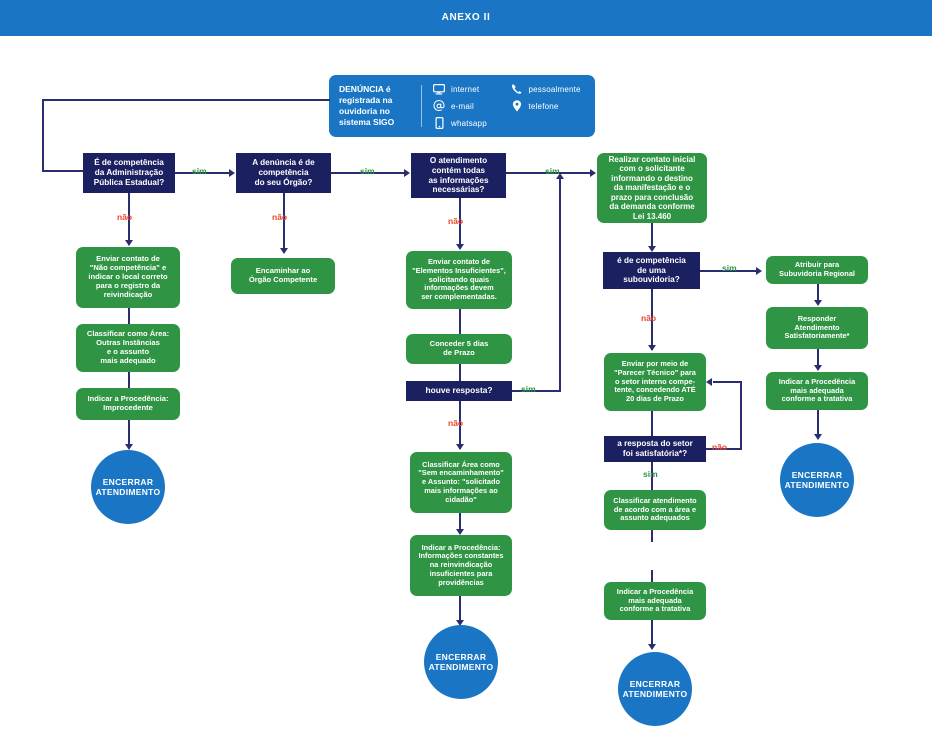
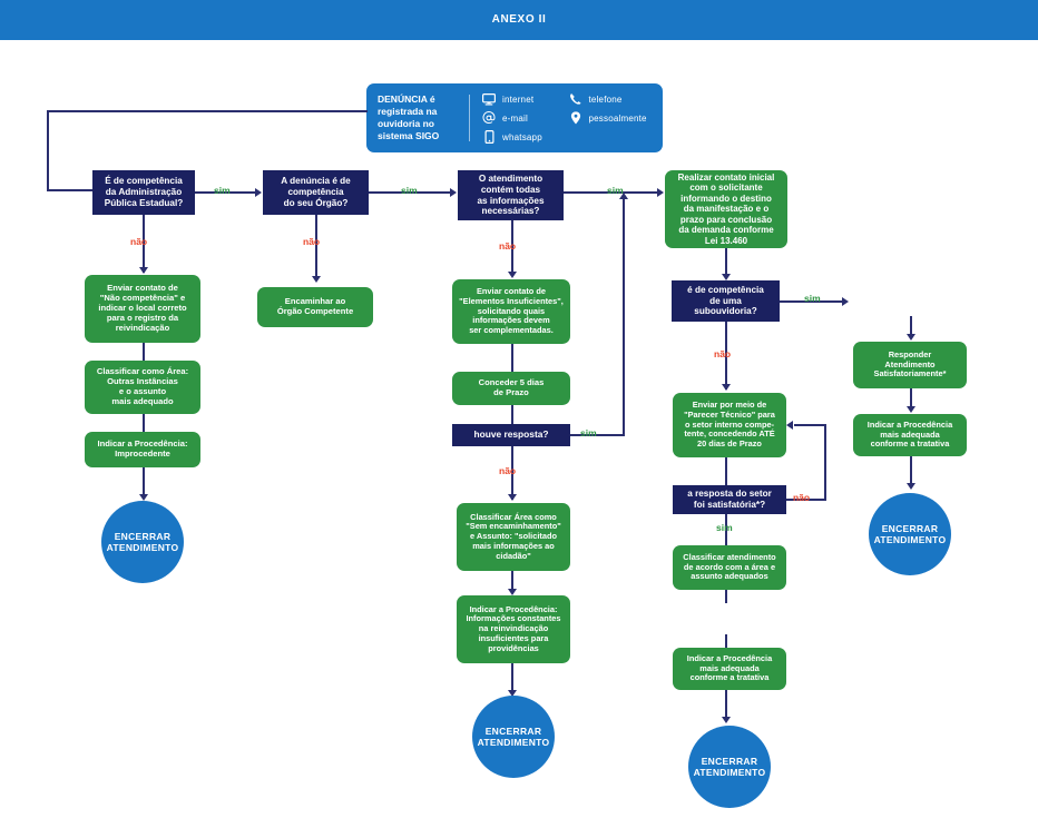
  ANEXO II
  DENÚNCIA é
  registrada na
  ouvidoria no
  sistema SIGO
  internet
- pessoalmente
+ telefone
  e-mail
- telefone
+ pessoalmente
  whatsapp
  É de competência
  da Administração
  Pública Estadual?
  A denúncia é de
  competência
  do seu Órgão?
  O atendimento
  contém todas
  as informações
  necessárias?
  Realizar contato inicial
  com o solicitante
  informando o destino
  da manifestação e o
  prazo para conclusão
  da demanda conforme
  Lei 13.460
  sim
  sim
  sim
  não
  Enviar contato de
  "Não competência" e
  indicar o local correto
  para o registro da
  reivindicação
  Classificar como Área:
  Outras Instâncias
  e o assunto
  mais adequado
  Indicar a Procedência:
  Improcedente
  ENCERRAR
  ATENDIMENTO
  não
  Encaminhar ao
  Órgão Competente
  não
  Enviar contato de
  "Elementos Insuficientes",
  solicitando quais
  informações devem
  ser complementadas.
  Conceder 5 dias
  de Prazo
  houve resposta?
  sim
  não
  Classificar Área como
  "Sem encaminhamento"
  e Assunto: "solicitado
  mais informações ao
  cidadão"
  Indicar a Procedência:
  Informações constantes
  na reinvindicação
  insuficientes para
  providências
  ENCERRAR
  ATENDIMENTO
  é de competência
  de uma
  subouvidoria?
  sim
  não
  Enviar por meio de
  "Parecer Técnico" para
  o setor interno compe-
  tente, concedendo ATÉ
  20 dias de Prazo
  a resposta do setor
  foi satisfatória*?
  não
  sim
  Classificar atendimento
  de acordo com a área e
  assunto adequados
  Indicar a Procedência
  mais adequada
  conforme a tratativa
  ENCERRAR
  ATENDIMENTO
- Atribuir para
- Subuvidoria Regional
  Responder
  Atendimento
  Satisfatoriamente*
  Indicar a Procedência
  mais adequada
  conforme a tratativa
  ENCERRAR
  ATENDIMENTO
